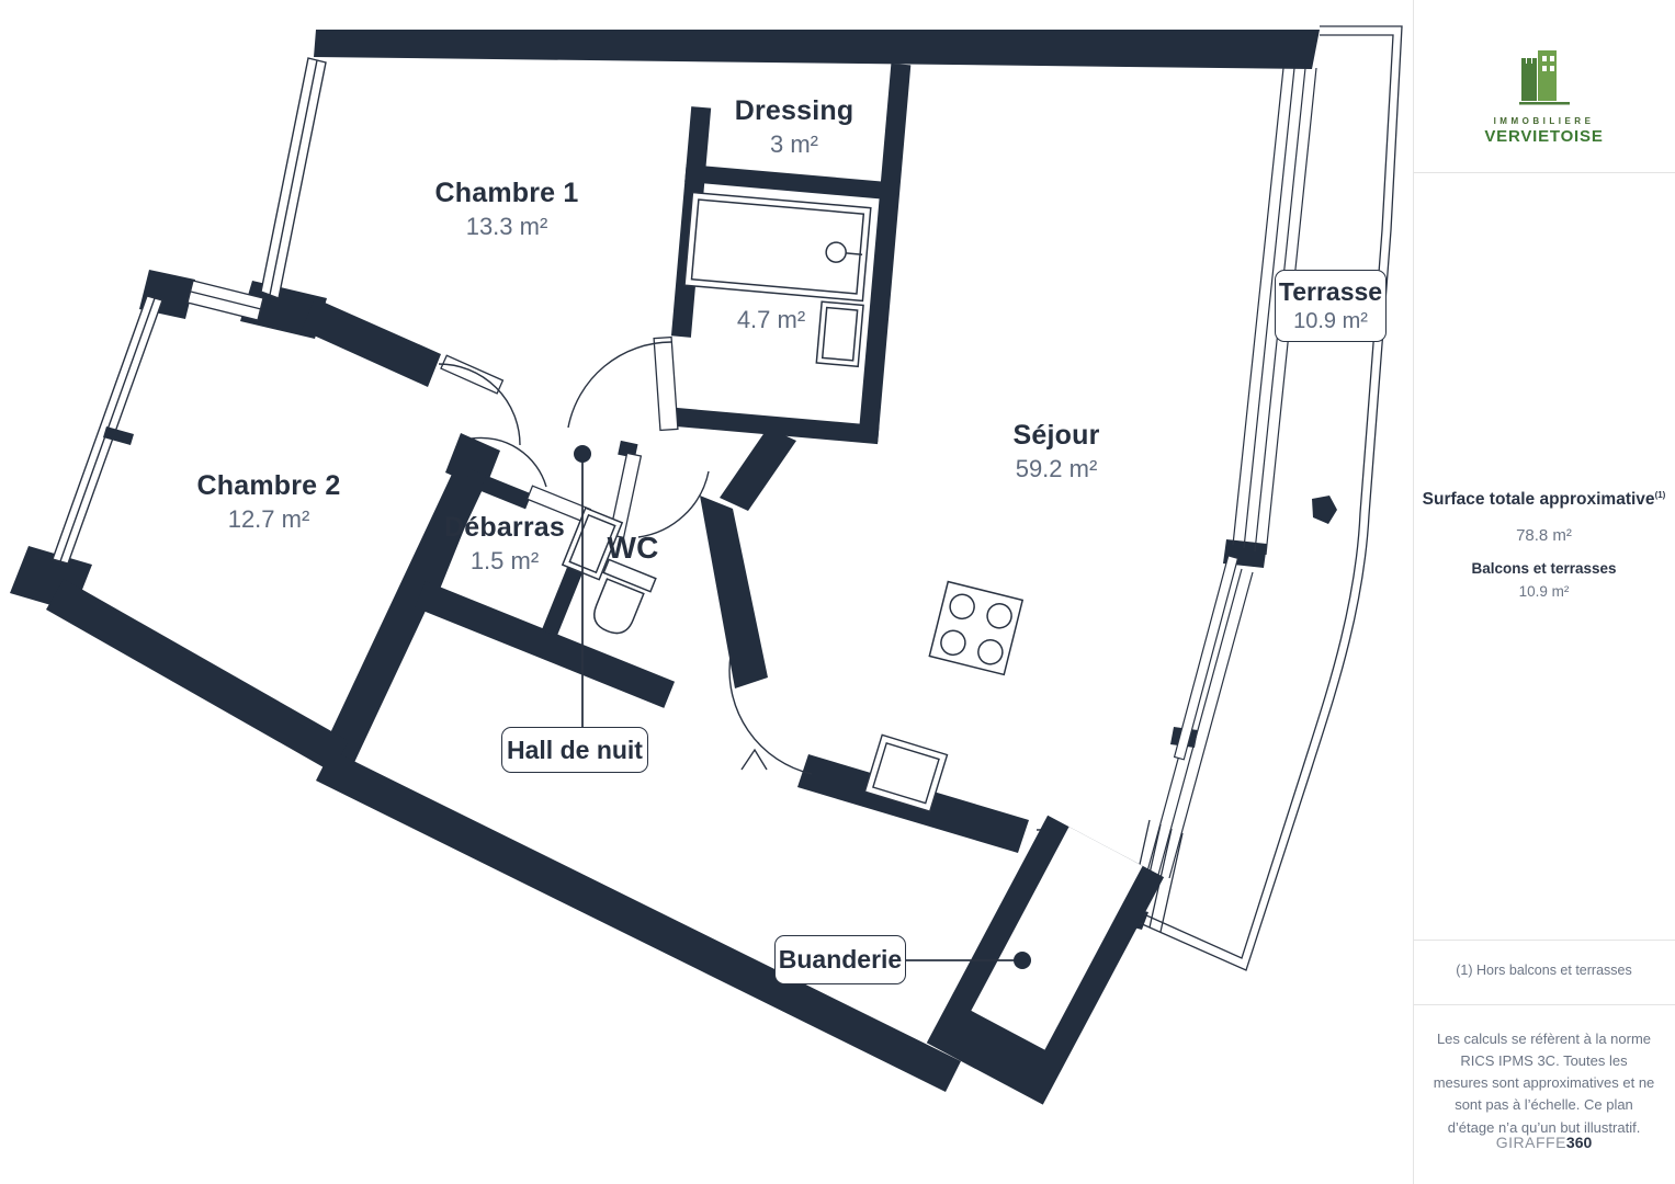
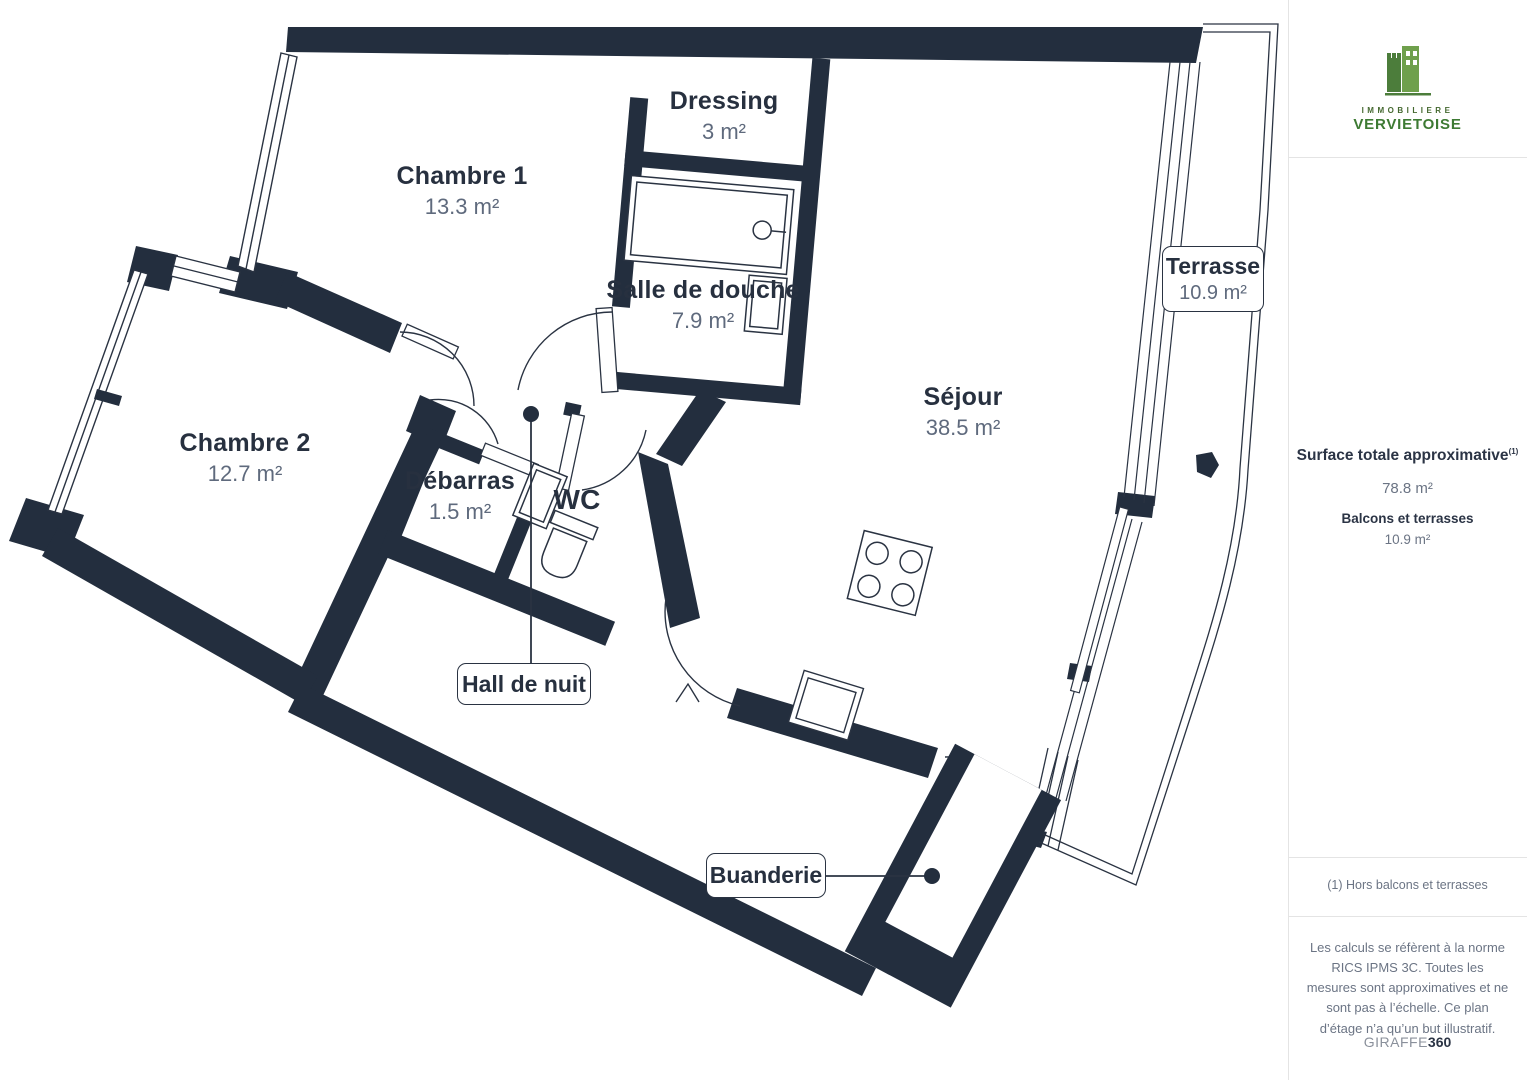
  Chambre 1
  13.3 m²
  Dressing
  3 m²
+ Salle de douche
- 4.7 m²
+ 7.9 m²
  Séjour
- 59.2 m²
+ 38.5 m²
  Chambre 2
  12.7 m²
  Débarras
  1.5 m²
  WC
  Hall de nuit
  Buanderie
  Terrasse
  10.9 m²
  IMMOBILIERE
  VERVIETOISE
  Surface totale approximative(1)
  78.8 m²
  Balcons et terrasses
  10.9 m²
  (1) Hors balcons et terrasses
  Les calculs se réfèrent à la norme RICS IPMS 3C. Toutes les mesures sont approximatives et ne sont pas à l’échelle. Ce plan d’étage n’a qu’un but illustratif.
  GIRAFFE360
